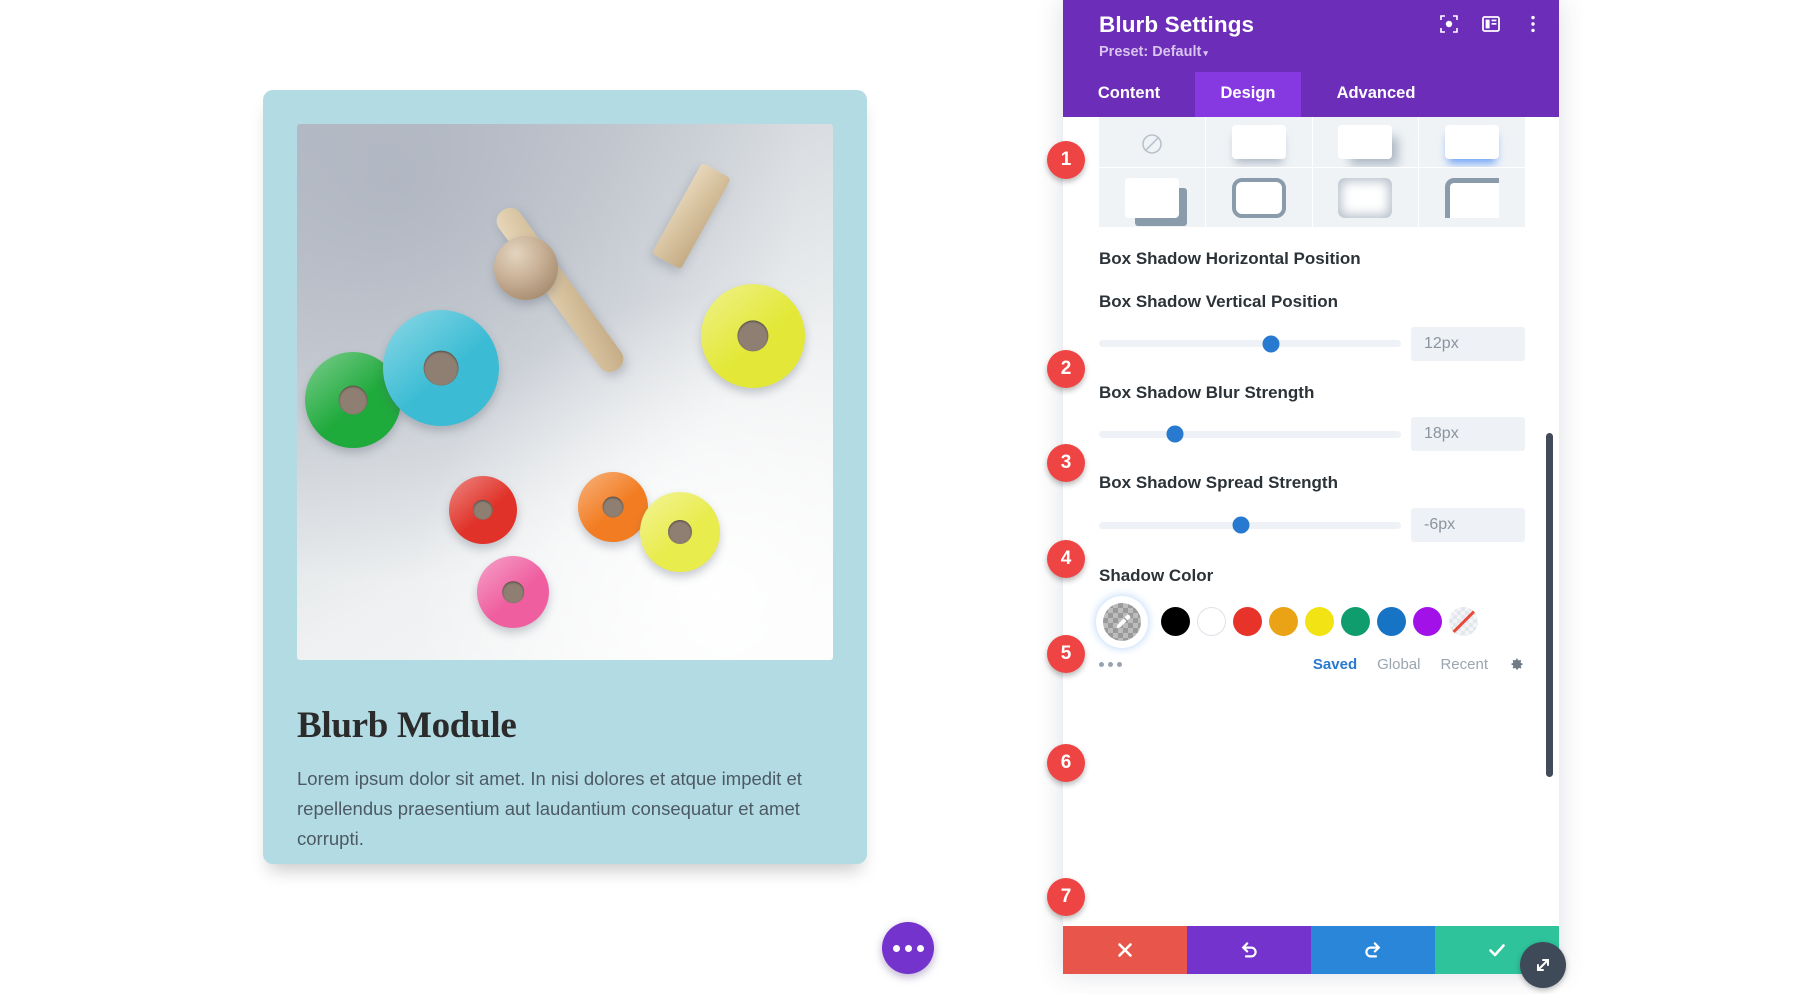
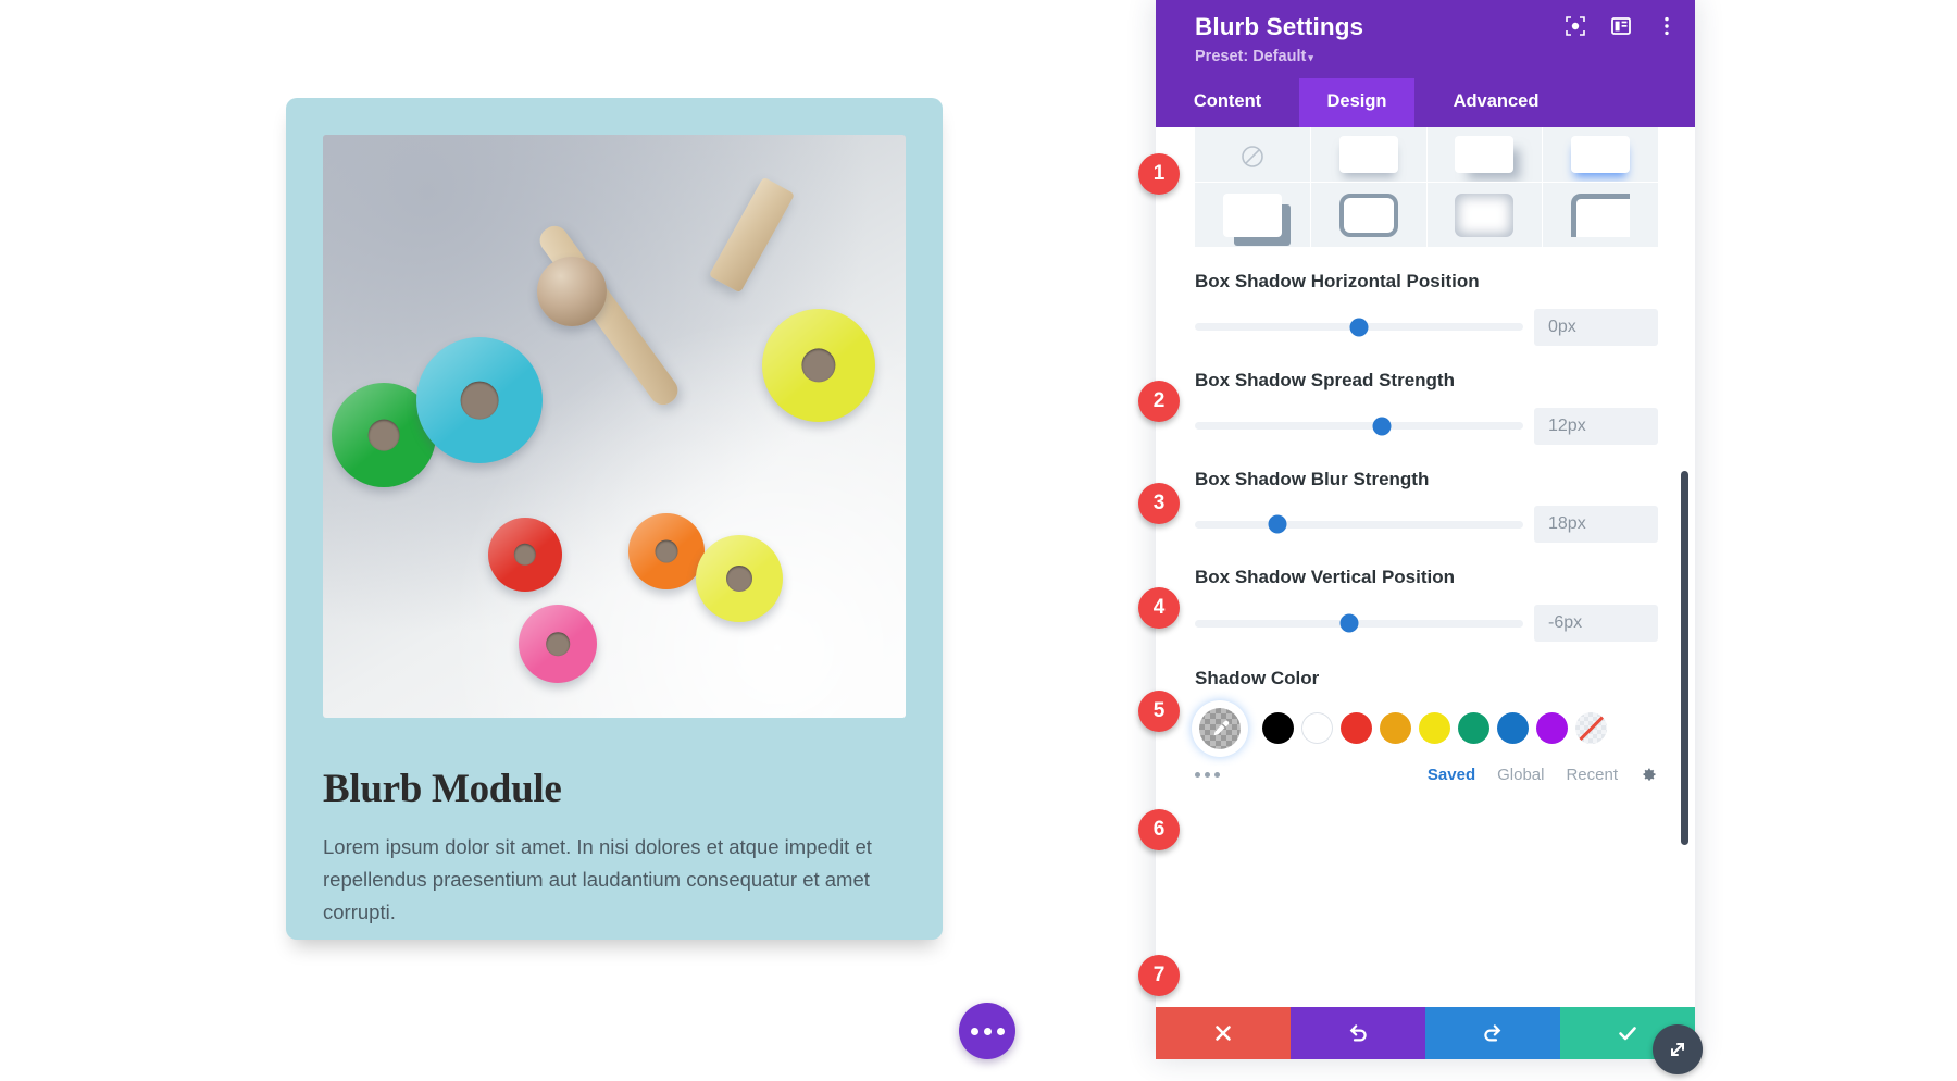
  Blurb Module
  Lorem ipsum dolor sit amet. In nisi dolores et atque impedit et repellendus praesentium aut laudantium consequatur et amet corrupti.
  Blurb Settings
  Preset: Default ▾
  Content
  Design
  Advanced
  Box Shadow Horizontal Position
+ 0px
- Box Shadow Vertical Position
+ Box Shadow Spread Strength
  12px
  Box Shadow Blur Strength
  18px
- Box Shadow Spread Strength
+ Box Shadow Vertical Position
  -6px
  Shadow Color
  Saved
  Global
  Recent
  1
  2
  3
  4
  5
  6
  7
